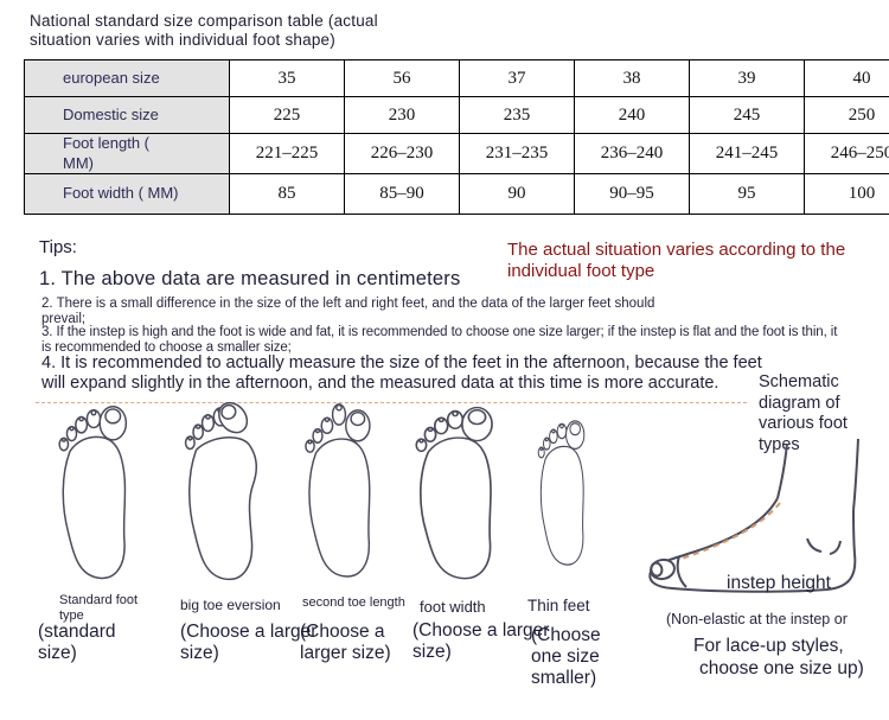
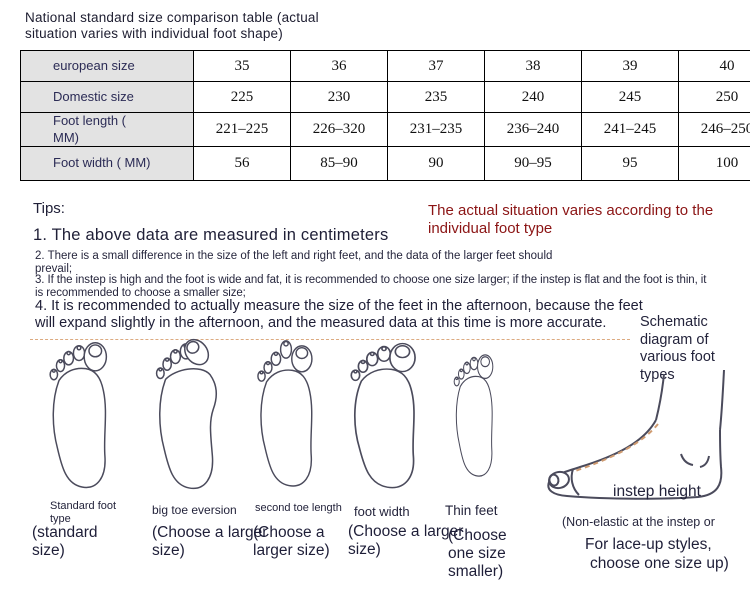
  National standard size comparison table (actual situation varies with individual foot shape)
- european size	35	56	37	38	39	40
+ european size	35	36	37	38	39	40
  Domestic size	225	230	235	240	245	250
- Foot length ( MM)	221–225	226–230	231–235	236–240	241–245	246–25
+ Foot length ( MM)	221–225	226–320	231–235	236–240	241–245	246–25
- Foot width ( MM)	85	85–90	90	90–95	95	100
+ Foot width ( MM)	56	85–90	90	90–95	95	100
  Tips:
  The actual situation varies according to the individual foot type
  1. The above data are measured in centimeters
  2. There is a small difference in the size of the left and right feet, and the data of the larger feet should prevail;
  3. If the instep is high and the foot is wide and fat, it is recommended to choose one size larger; if the instep is flat and the foot is thin, it is recommended to choose a smaller size;
  4. It is recommended to actually measure the size of the feet in the afternoon, because the feet will expand slightly in the afternoon, and the measured data at this time is more accurate.
  Standard foot type
  (standard size)
  big toe eversion
  (Choose a larger size)
  second toe length
  (Choose a larger size)
  foot width
  (Choose a larger size)
  Thin feet
  (Choose one size smaller)
  Schematic diagram of various foot typs
  instep height
  (Non-elastic at the instep or
  For lace-up styles,
  choose one size up)
